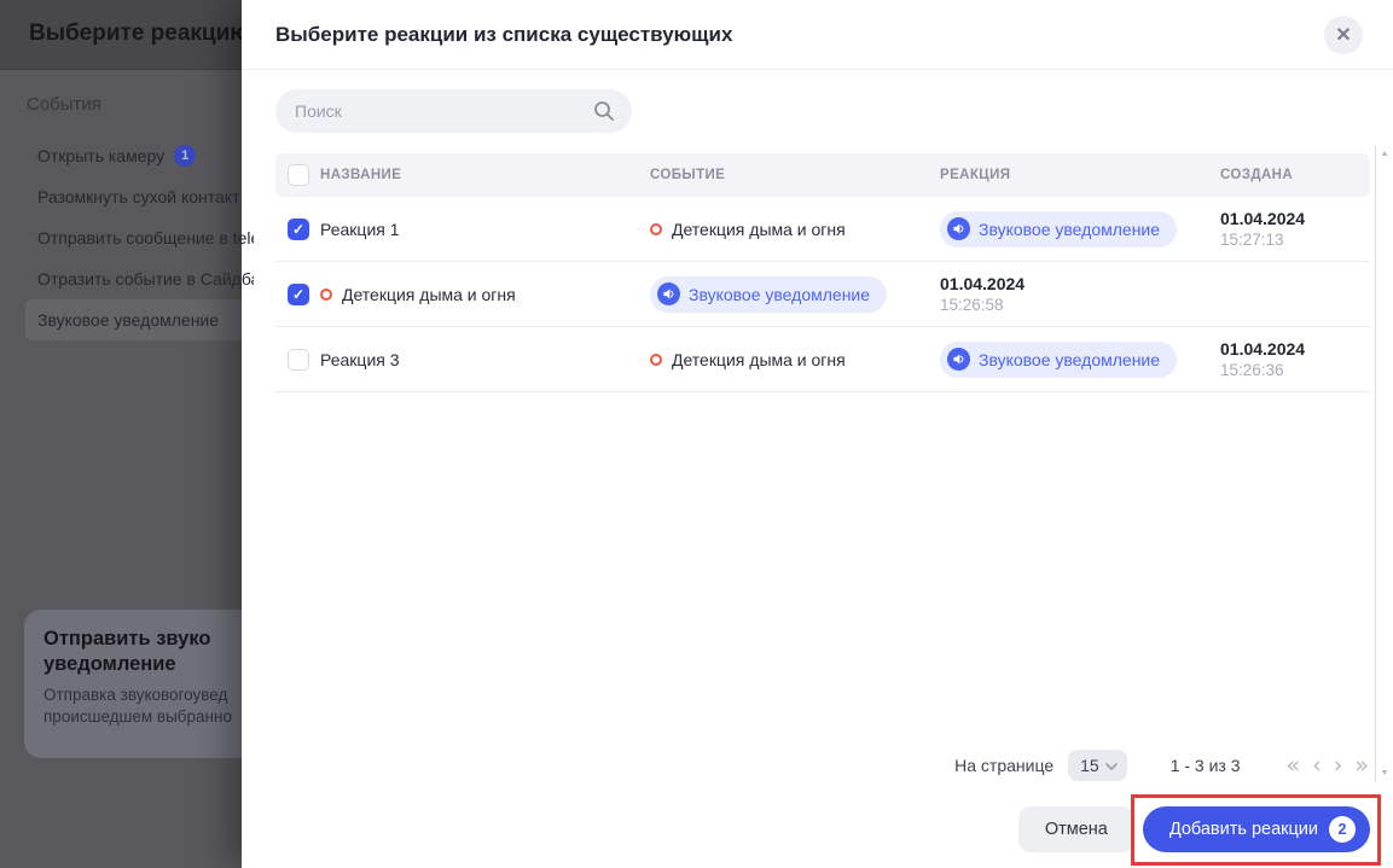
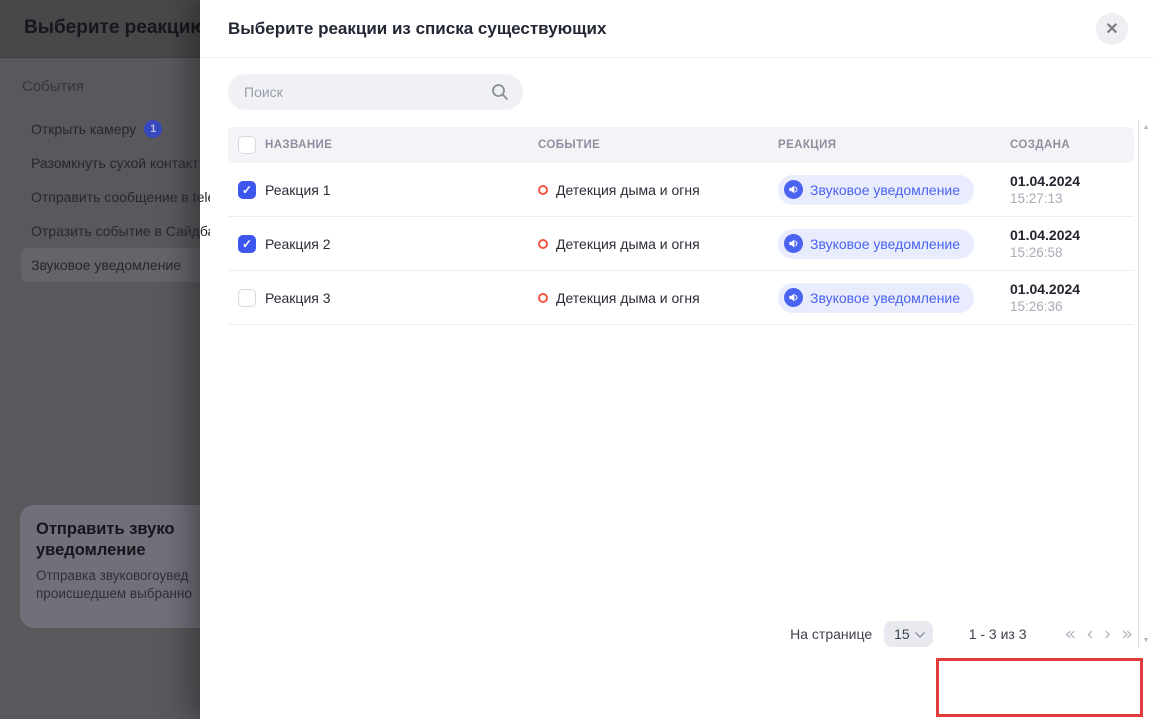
  Выберите реакцию
  События
  Открыть камеру
  1
  Разомкнуть сухой контакт
  Отправить сообщение в tel
  Отразить событие в Сайдб
  Звуковое уведомление
  Отправить звуко
  уведомление
  Отправка звуковогоувед
  происшедшем выбранно
  Выберите реакции из списка существующих
  ✕
  Поиск
  НАЗВАНИЕ
  СОБЫТИЕ
  РЕАКЦИЯ
  СОЗДАНА
  ✓
  Реакция 1
  Детекция дыма и огня
  Звуковое уведомление
  01.04.2024
  15:27:13
  ✓
+ Реакция 2
  Детекция дыма и огня
  Звуковое уведомление
  01.04.2024
  15:26:58
  Реакция 3
  Детекция дыма и огня
  Звуковое уведомление
  01.04.2024
  15:26:36
  На странице
  15
  1 - 3 из 3
  «
  ‹
  ›
  »
- Отмена
- Добавить реакции
- 2
